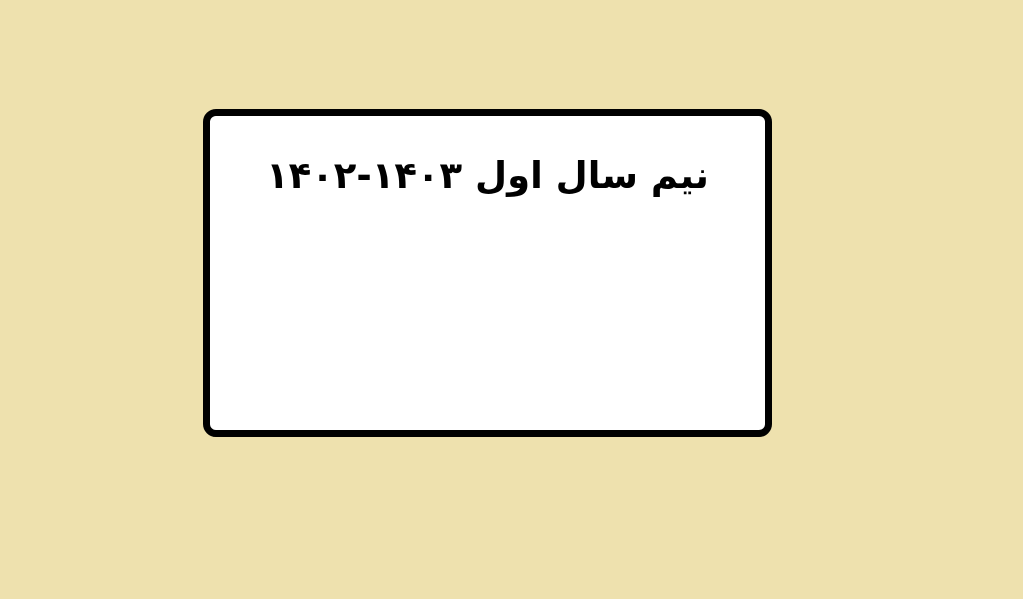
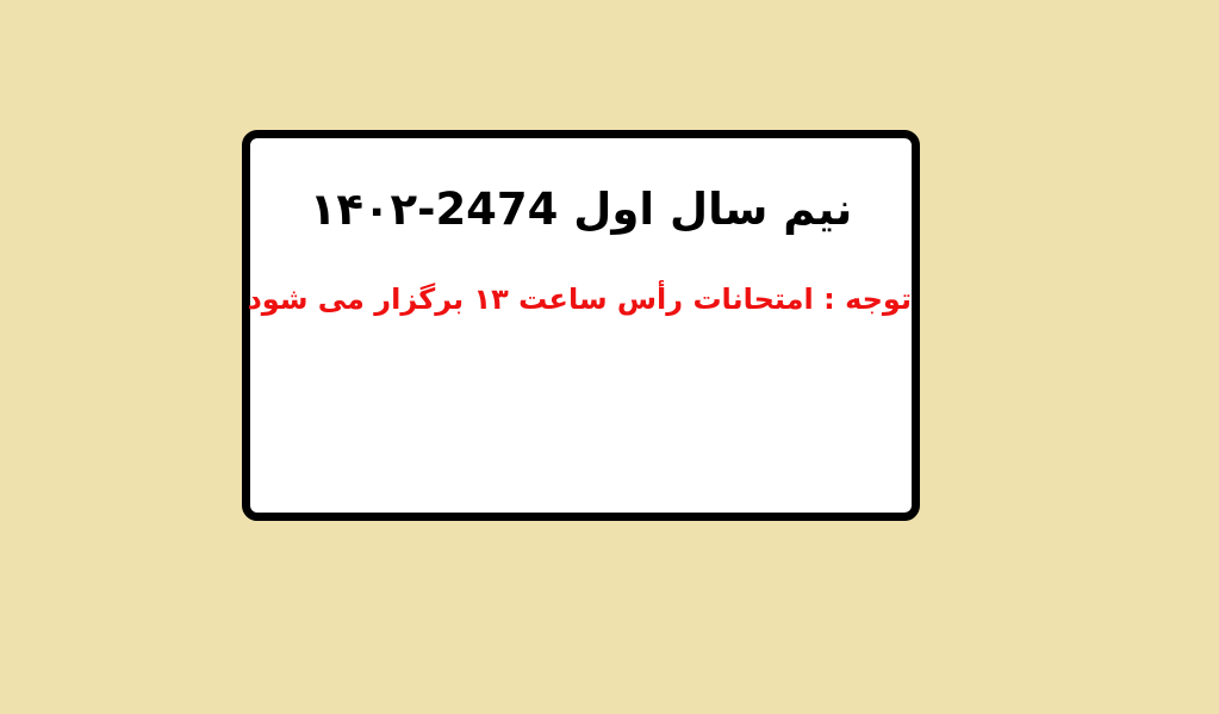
- نیم سال اول ۱۴۰۳-۱۴۰۲
+ نیم سال اول 2474-۱۴۰۲
+ توجه : امتحانات رأس ساعت ۱۳ برگزار می شود
